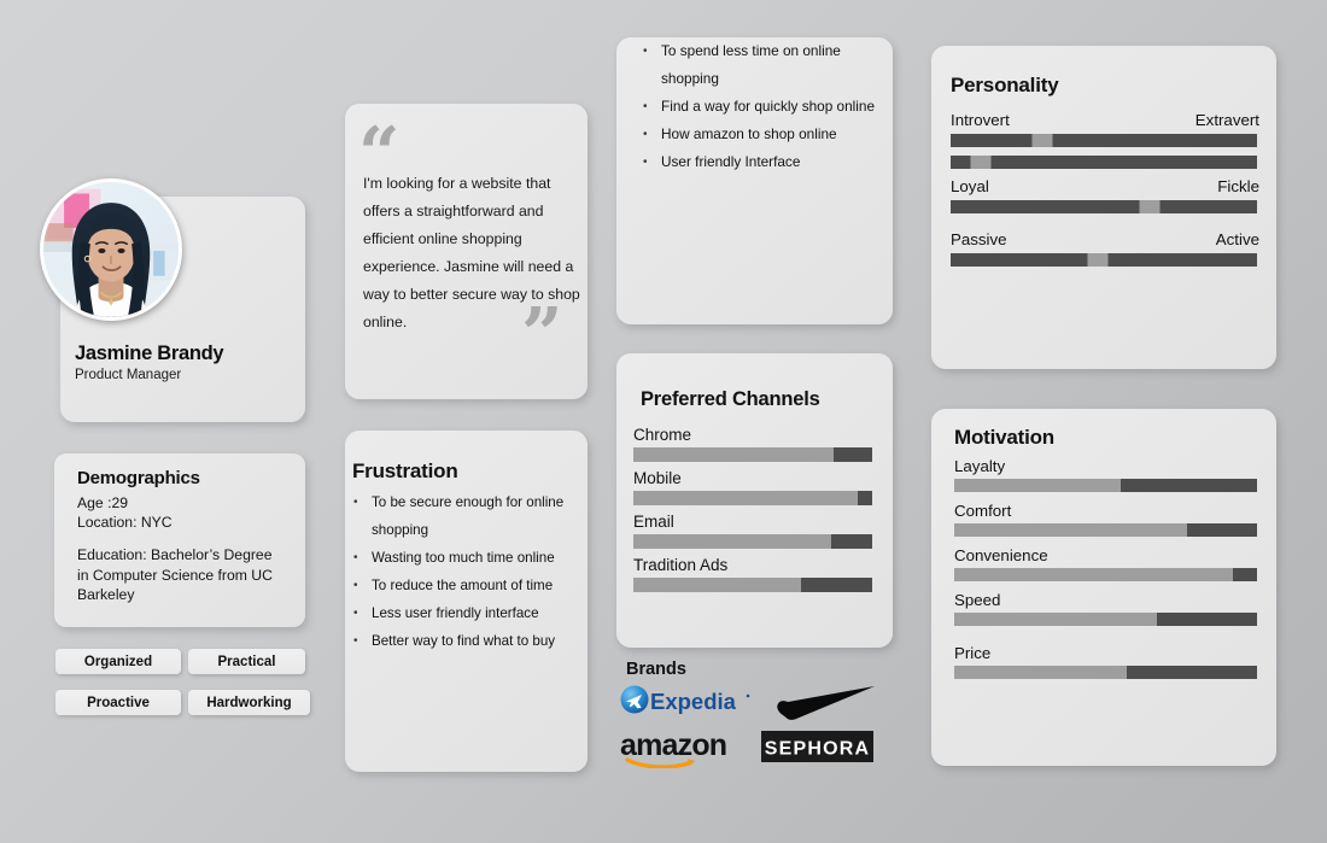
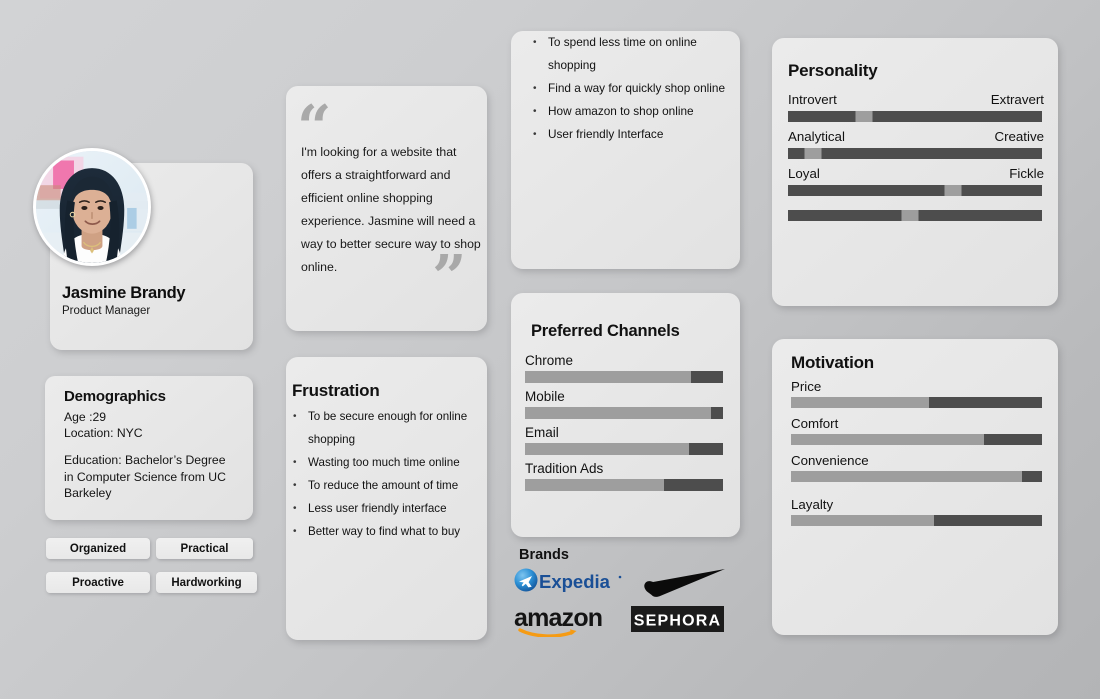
  Jasmine Brandy
  Product Manager
  Demographics
  Age :29
  Location: NYC
  Education: Bachelor’s Degree in Computer Science from UC Barkeley
  Organized
  Practical
  Proactive
  Hardworking
  “
  I'm looking for a website that offers a straightforward and efficient online shopping experience. Jasmine will need a way to better secure way to shop online.
  ”
  Frustration
  To be secure enough for online shopping
  Wasting too much time online
  To reduce the amount of time
  Less user friendly interface
  Better way to find what to buy
  To spend less time on online shopping
  Find a way for quickly shop online
  How amazon to shop online
  User friendly Interface
  Preferred Channels
  Chrome
  Mobile
  Email
  Tradition Ads
  Brands
  Expedia
  amazon
  SEPHORA
  Personality
  Introvert
  Extravert
+ Analytical
+ Creative
  Loyal
  Fickle
- Passive
- Active
  Motivation
- Layalty
+ Price
  Comfort
  Convenience
- Speed
- Price
+ Layalty
